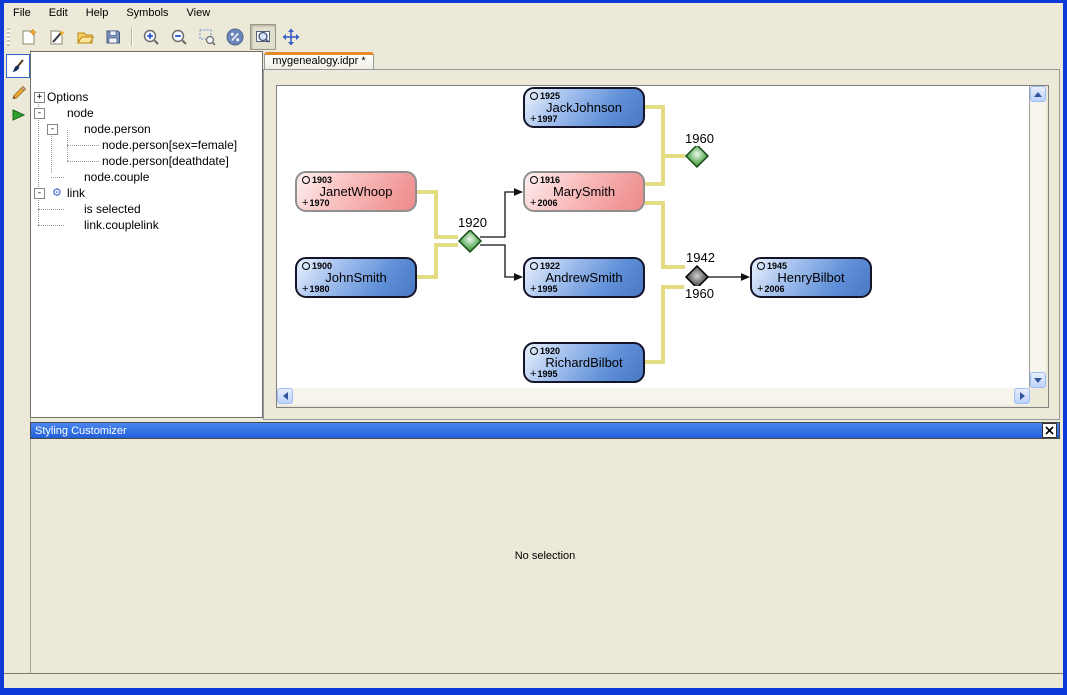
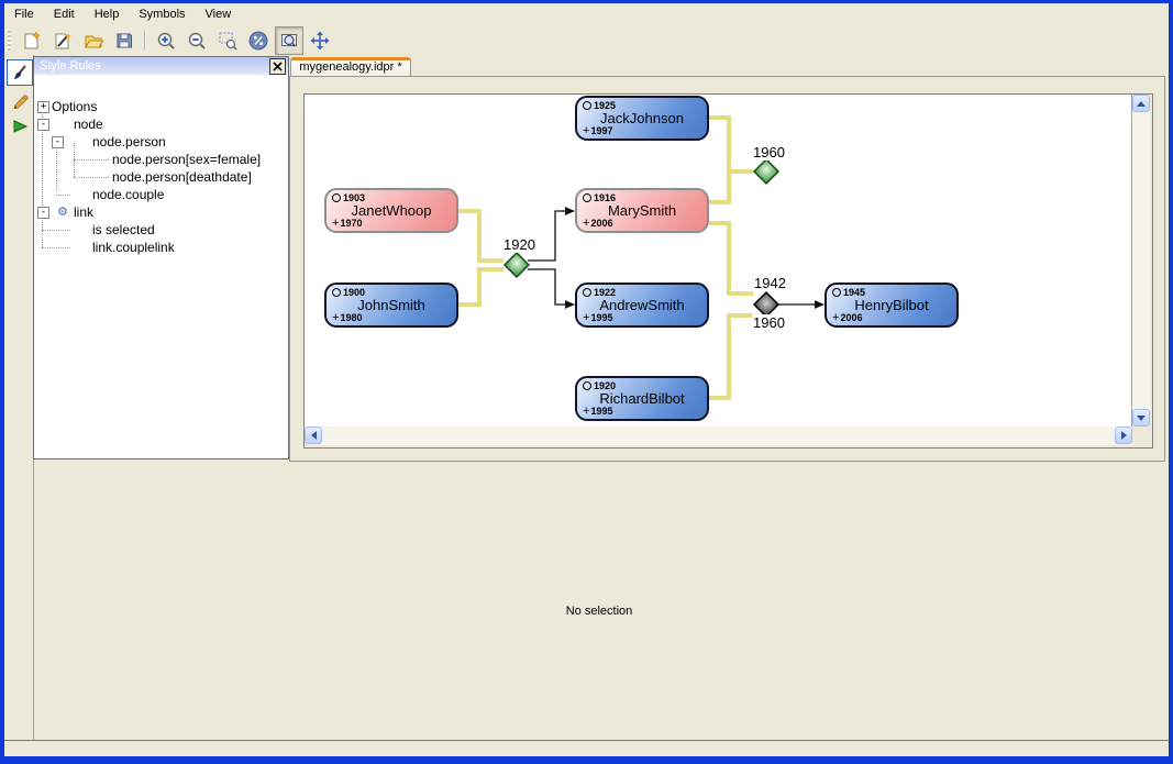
  File
  Edit
  Help
  Symbols
  View
+ Style Rules
  +
  Options
  -
  node
  -
  node.person
  node.person[sex=female]
  node.person[deathdate]
  node.couple
  -
  ⚙
  link
  is selected
  link.couplelink
  mygenealogy.idpr *
  1960
  1920
  1942
  1960
  1925
  JackJohnson
  +
  1997
  1903
  JanetWhoop
  +
  1970
  1916
  MarySmith
  +
  2006
  1900
  JohnSmith
  +
  1980
  1922
  AndrewSmith
  +
  1995
  1920
  RichardBilbot
  +
  1995
  1945
  HenryBilbot
  +
  2006
- Styling Customizer
  No selection
